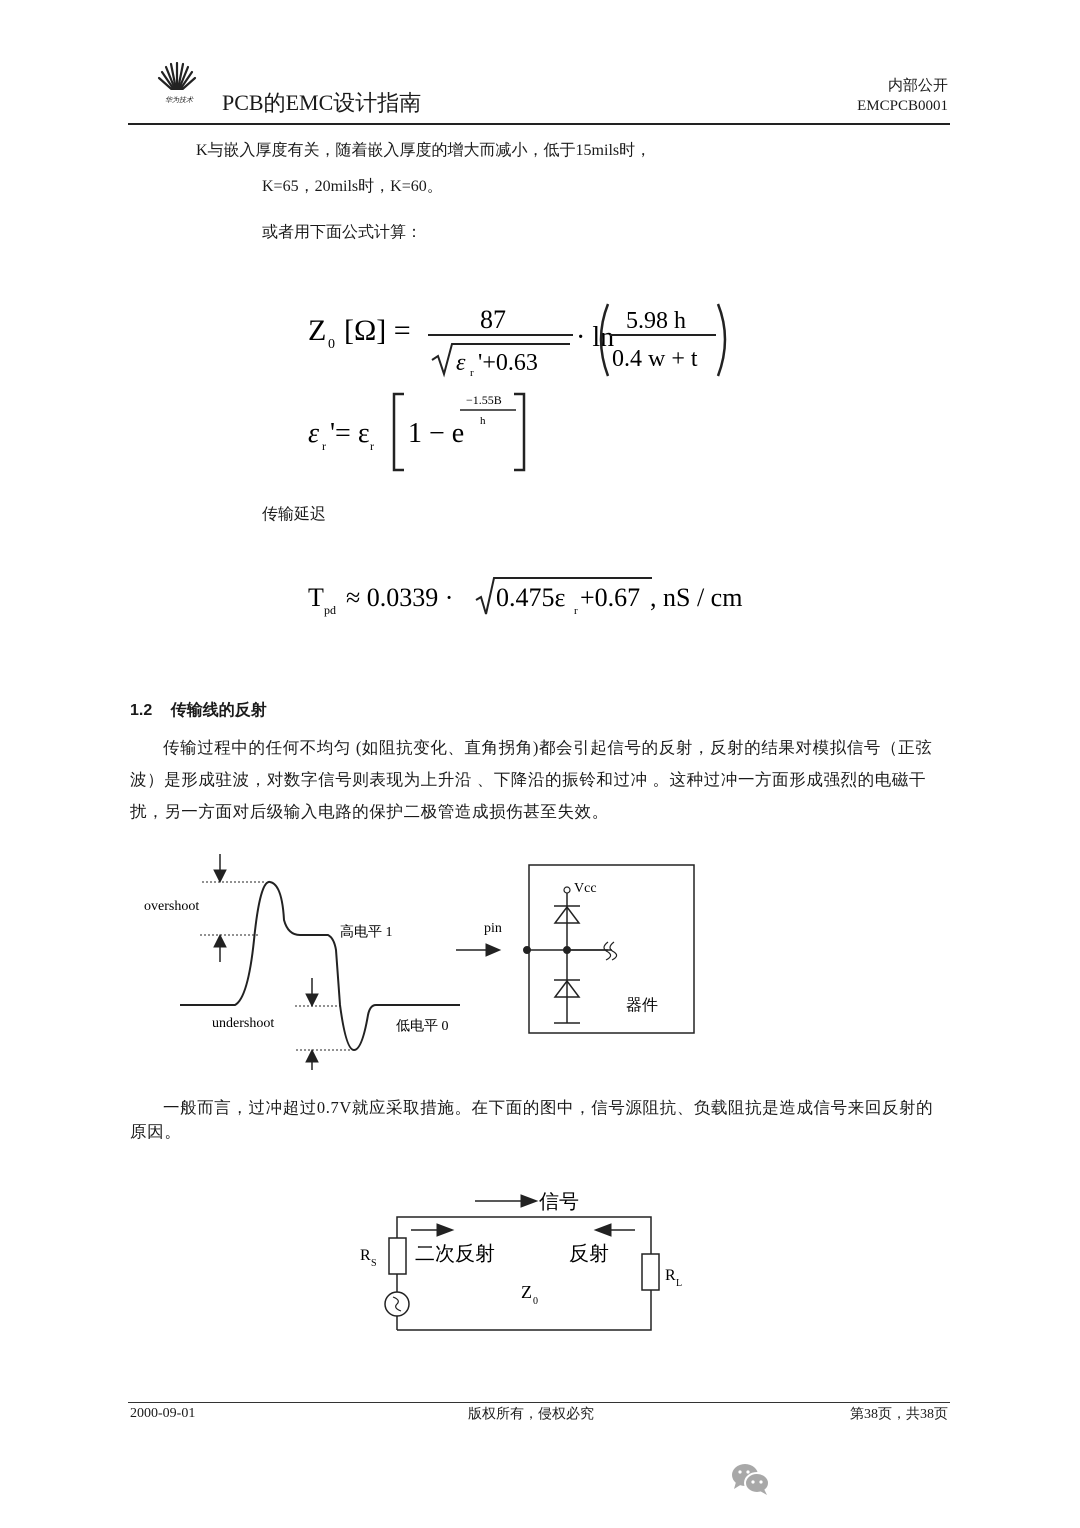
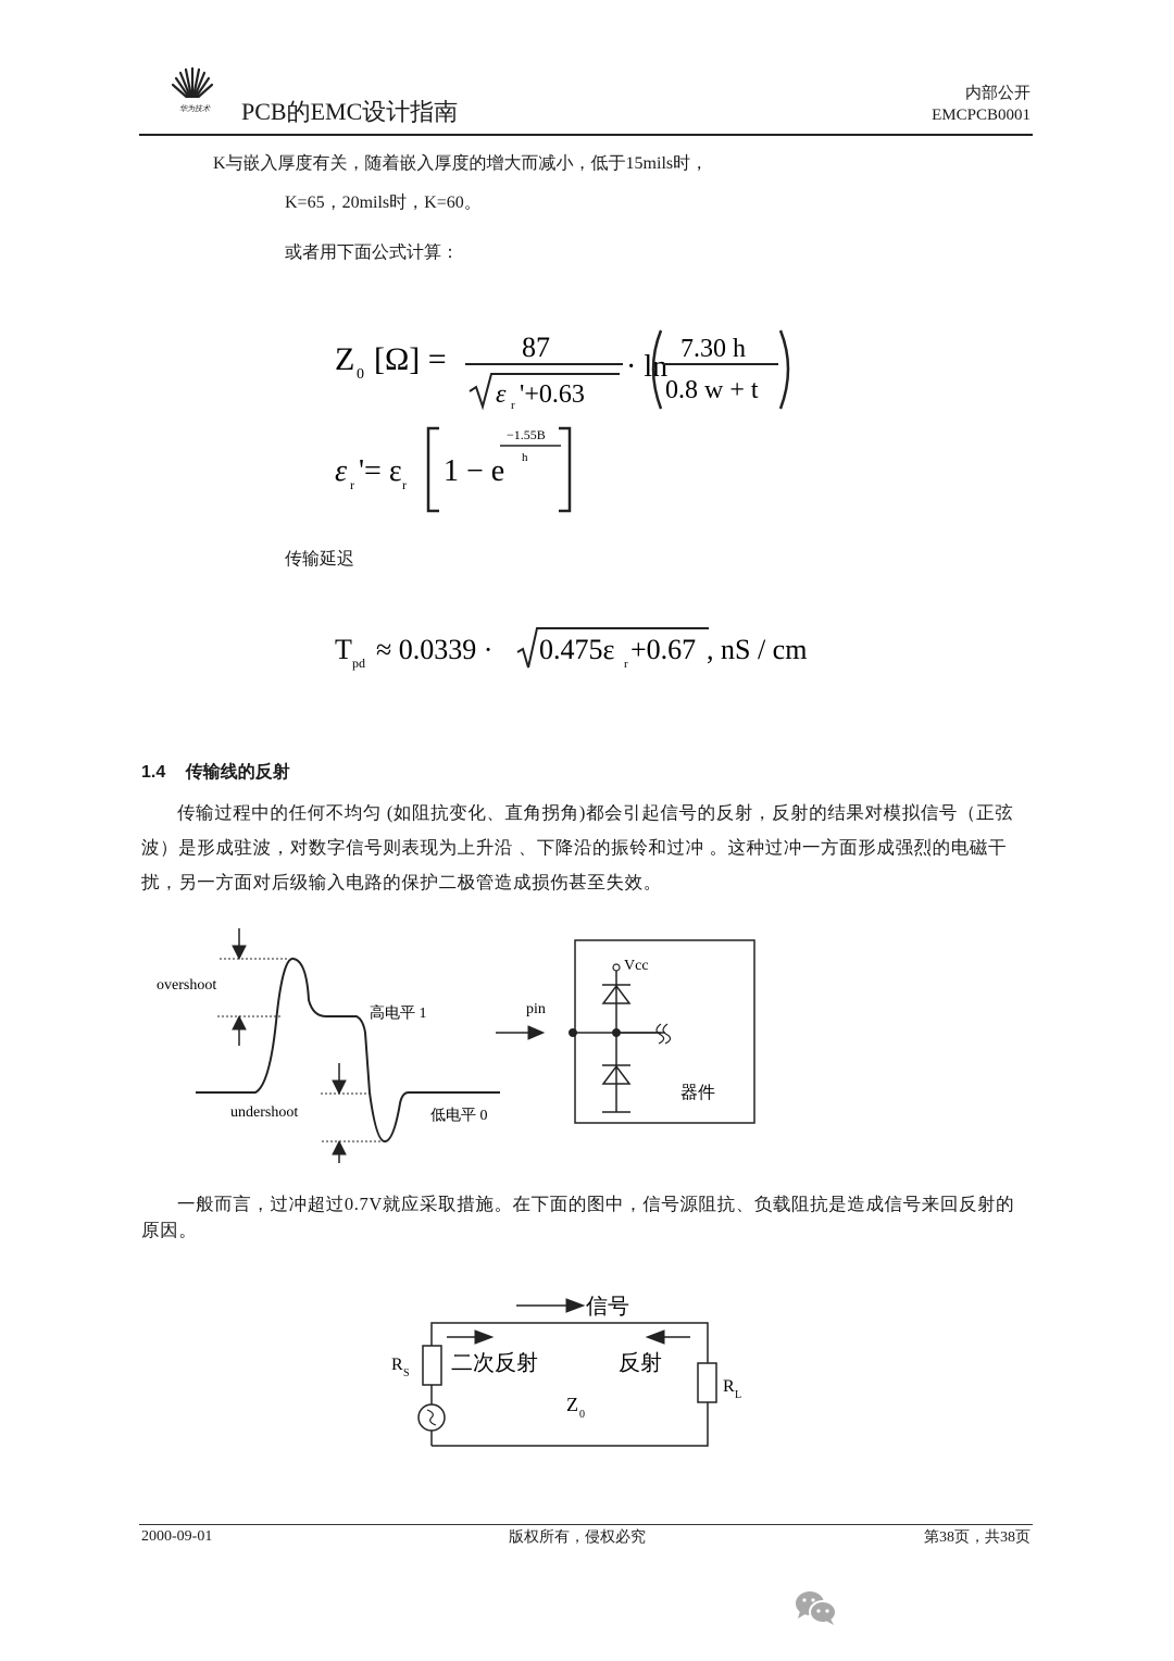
  华为技术
  PCB的EMC设计指南
  内部公开
  EMCPCB0001
  K与嵌入厚度有关，随着嵌入厚度的增大而减小，低于15mils时，
  K=65，20mils时，K=60。
  或者用下面公式计算：
  Z
  0
  [Ω] =
  87
  ε
  r
  '+0.63
  · ln
- 5.98 h
+ 7.30 h
- 0.4 w + t
+ 0.8 w + t
  ε
  r
  '= ε
  r
  1 − e
  −1.55B
  h
  传输延迟
  T
  pd
  ≈ 0.0339 ·
  0.475ε
  r
  +0.67
  , nS / cm
- 1.2 传输线的反射
+ 1.4 传输线的反射
  传输过程中的任何不均匀 (如阻抗变化、直角拐角)都会引起信号的反射，反射的结果对模拟信号（正弦波）是形成驻波，对数字信号则表现为上升沿 、下降沿的振铃和过冲 。这种过冲一方面形成强烈的电磁干扰，另一方面对后级输入电路的保护二极管造成损伤甚至失效。
  overshoot
  undershoot
  高电平 1
  低电平 0
  pin
  Vcc
  器件
  一般而言，过冲超过0.7V就应采取措施。在下面的图中，信号源阻抗、负载阻抗是造成信号来回反射的原因。
  信号
  R
  S
  二次反射
  反射
  R
  L
  Z
  0
  2000-09-01
  版权所有，侵权必究
  第38页，共38页
